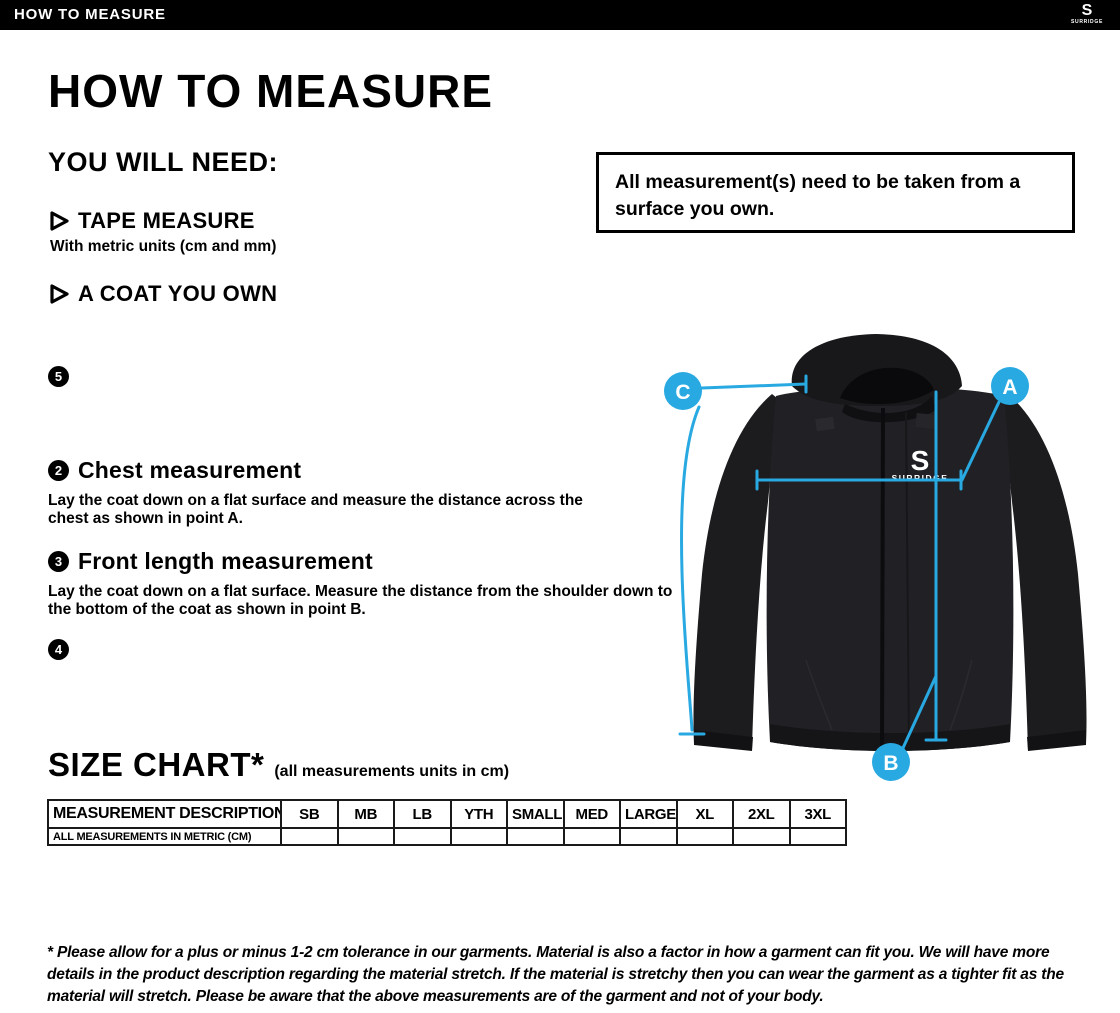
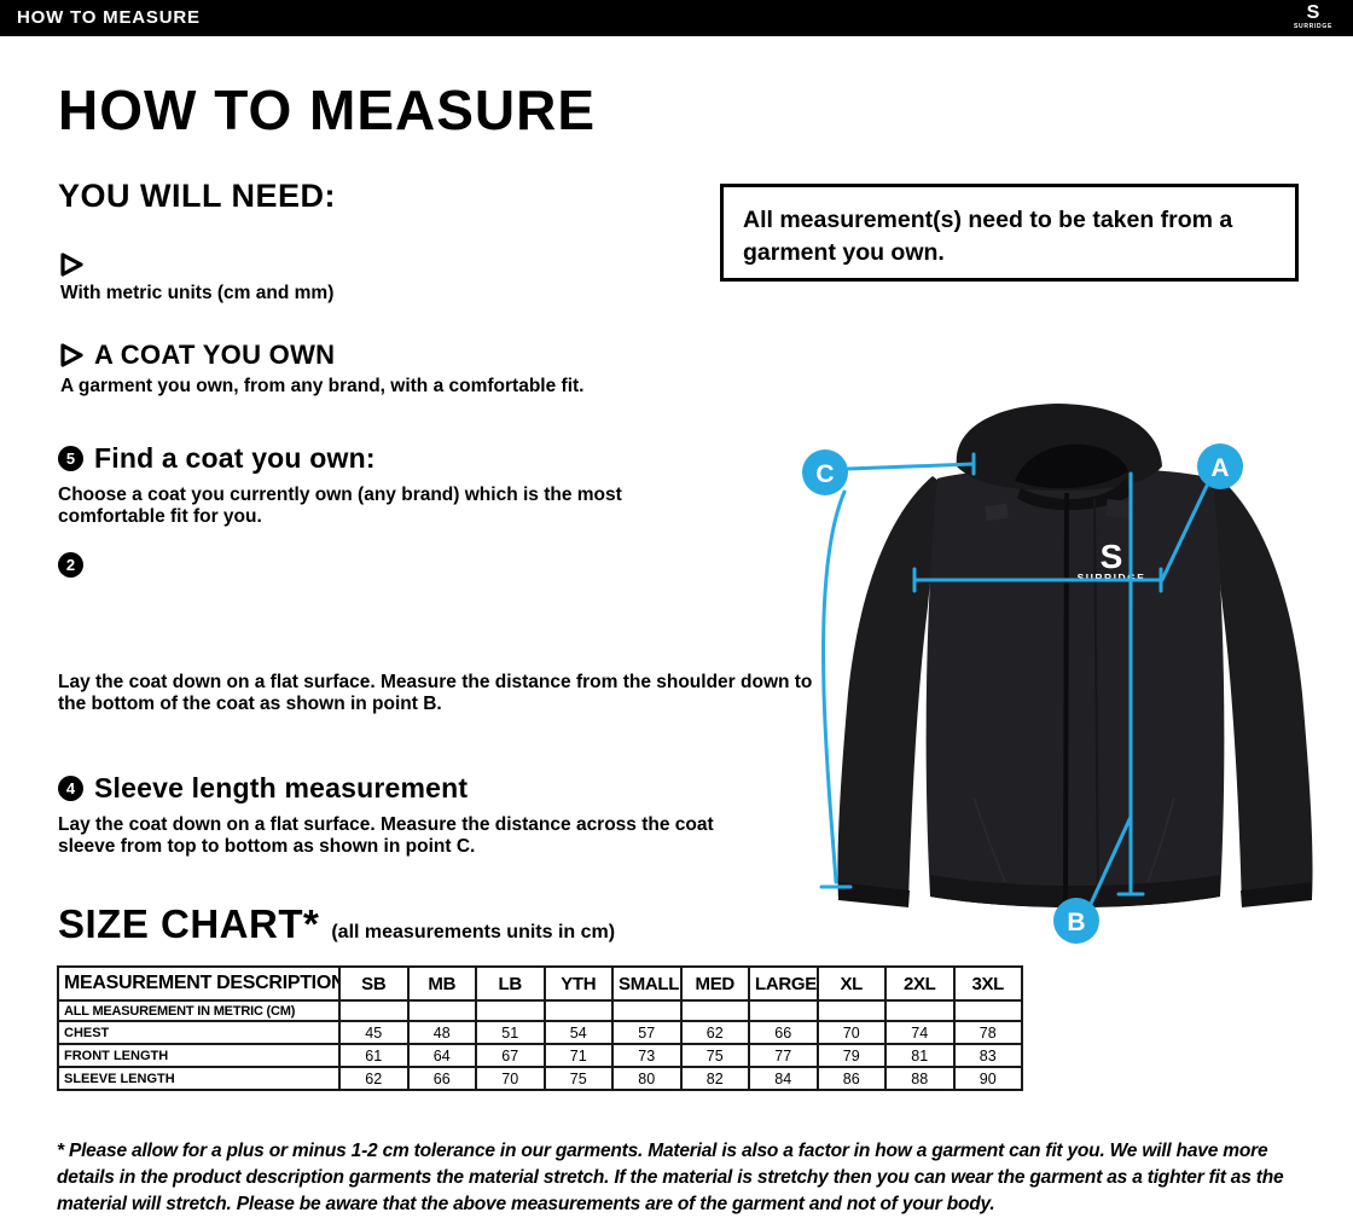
  HOW TO MEASURE
  S
  HOW TO MEASURE
  YOU WILL NEED:
- TAPE MEASURE
  With metric units (cm and mm)
  A COAT YOU OWN
+ A garment you own, from any brand, with a comfortable fit.
- All measurement(s) need to be taken from a surface you own.
+ All measurement(s) need to be taken from a garment you own.
  5
+ Find a coat you own:
+ Choose a coat you currently own (any brand) which is the most comfortable fit for you.
  2
- Chest measurement
- Lay the coat down on a flat surface and measure the distance across the chest as shown in point A.
- 3
- Front length measurement
  Lay the coat down on a flat surface. Measure the distance from the shoulder down to the bottom of the coat as shown in point B.
  4
+ Sleeve length measurement
+ Lay the coat down on a flat surface. Measure the distance across the coat sleeve from top to bottom as shown in point C.
  S
  SURRIDE
  A
  B
  C
  SIZE CHART*
  (all measurements units in cm)
  MEASUREMENT DESCRIPTION	SB	MB	LB	YTH	SMALL	MED	LARGE	XL	2XL	3XL
- ALL MEASUREMENTS IN METRIC (CM)
+ ALL MEASUREMENT IN METRIC (CM)
+ CHEST	45	48	51	54	57	62	66	70	74	78
+ FRONT LENGTH	61	64	67	71	73	75	77	79	81	83
+ SLEEVE LENGTH	62	66	70	75	80	82	84	86	88	90
- * Please allow for a plus or minus 1-2 cm tolerance in our garments. Material is also a factor in how a garment can fit you. We will have more details in the product description regarding the material stretch. If the material is stretchy then you can wear the garment as a tighter fit as the material will stretch. Please be aware that the above measurements are of the garment and not of your body.
+ * Please allow for a plus or minus 1-2 cm tolerance in our garments. Material is also a factor in how a garment can fit you. We will have more details in the product description garments the material stretch. If the material is stretchy then you can wear the garment as a tighter fit as the material will stretch. Please be aware that the above measurements are of the garment and not of your body.
